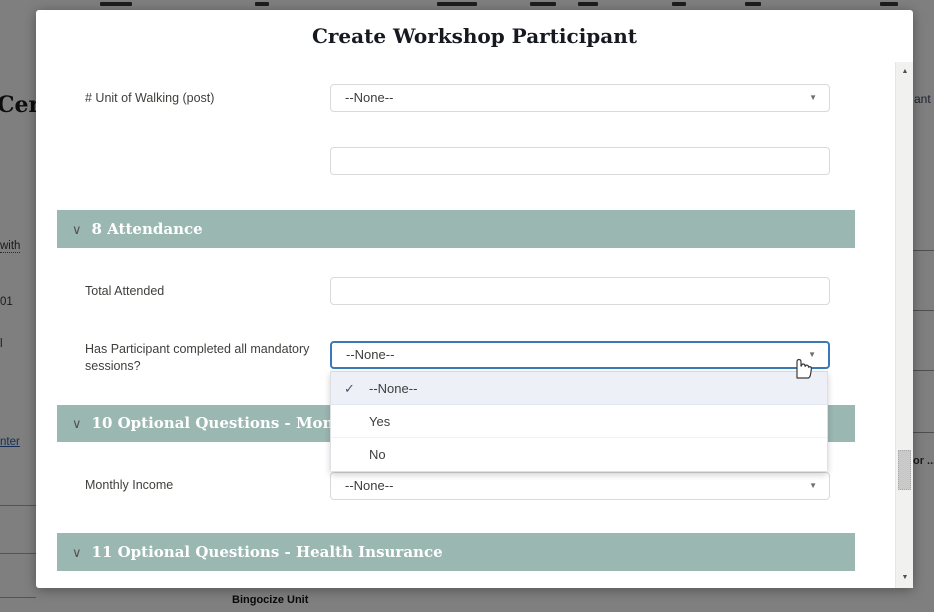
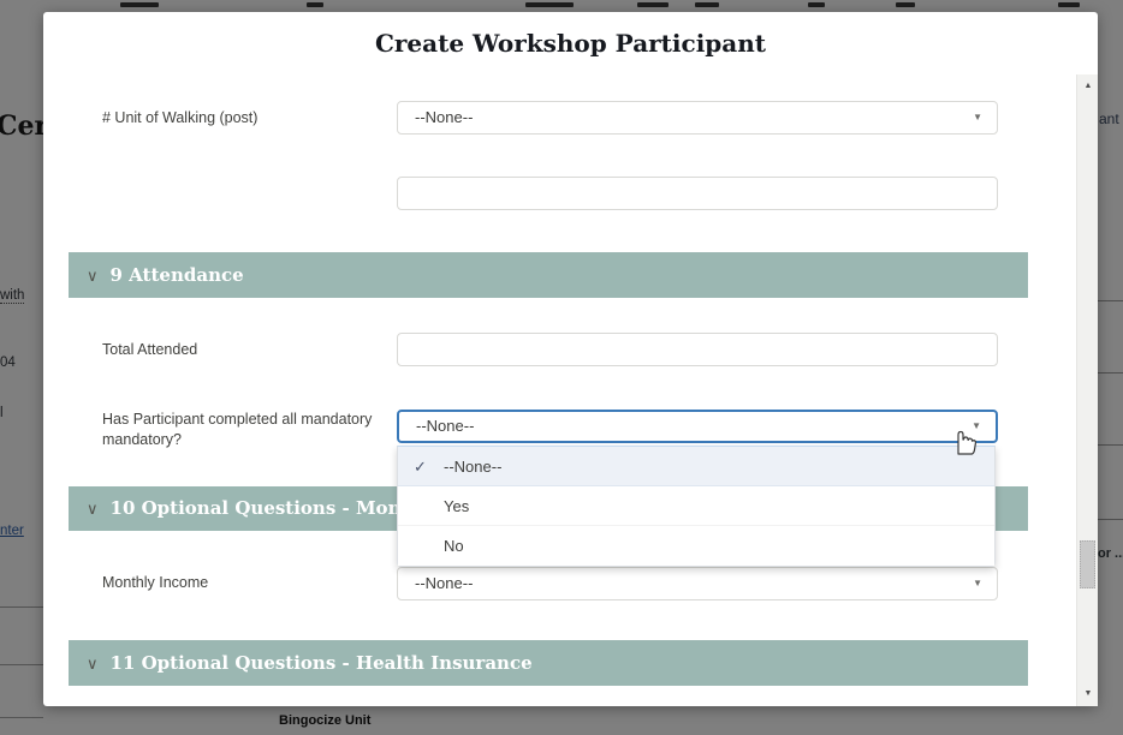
  Cer
  with
- 01
+ 04
  l
  nter
  ant
  or ..
  Bingocize Unit
  Create Workshop Participant
  # Unit of Walking (post)
  --None--
  ▼
- ∨ 8 Attendance
+ ∨ 9 Attendance
  Total Attended
- Has Participant completed all mandatory sessions?
+ Has Participant completed all mandatory mandatory?
  --None--
  ▼
  ∨ 10 Optional Questions - Mon
  ✓
  --None--
  Yes
  No
  Monthly Income
  --None--
  ▼
  ∨ 11 Optional Questions - Health Insurance
